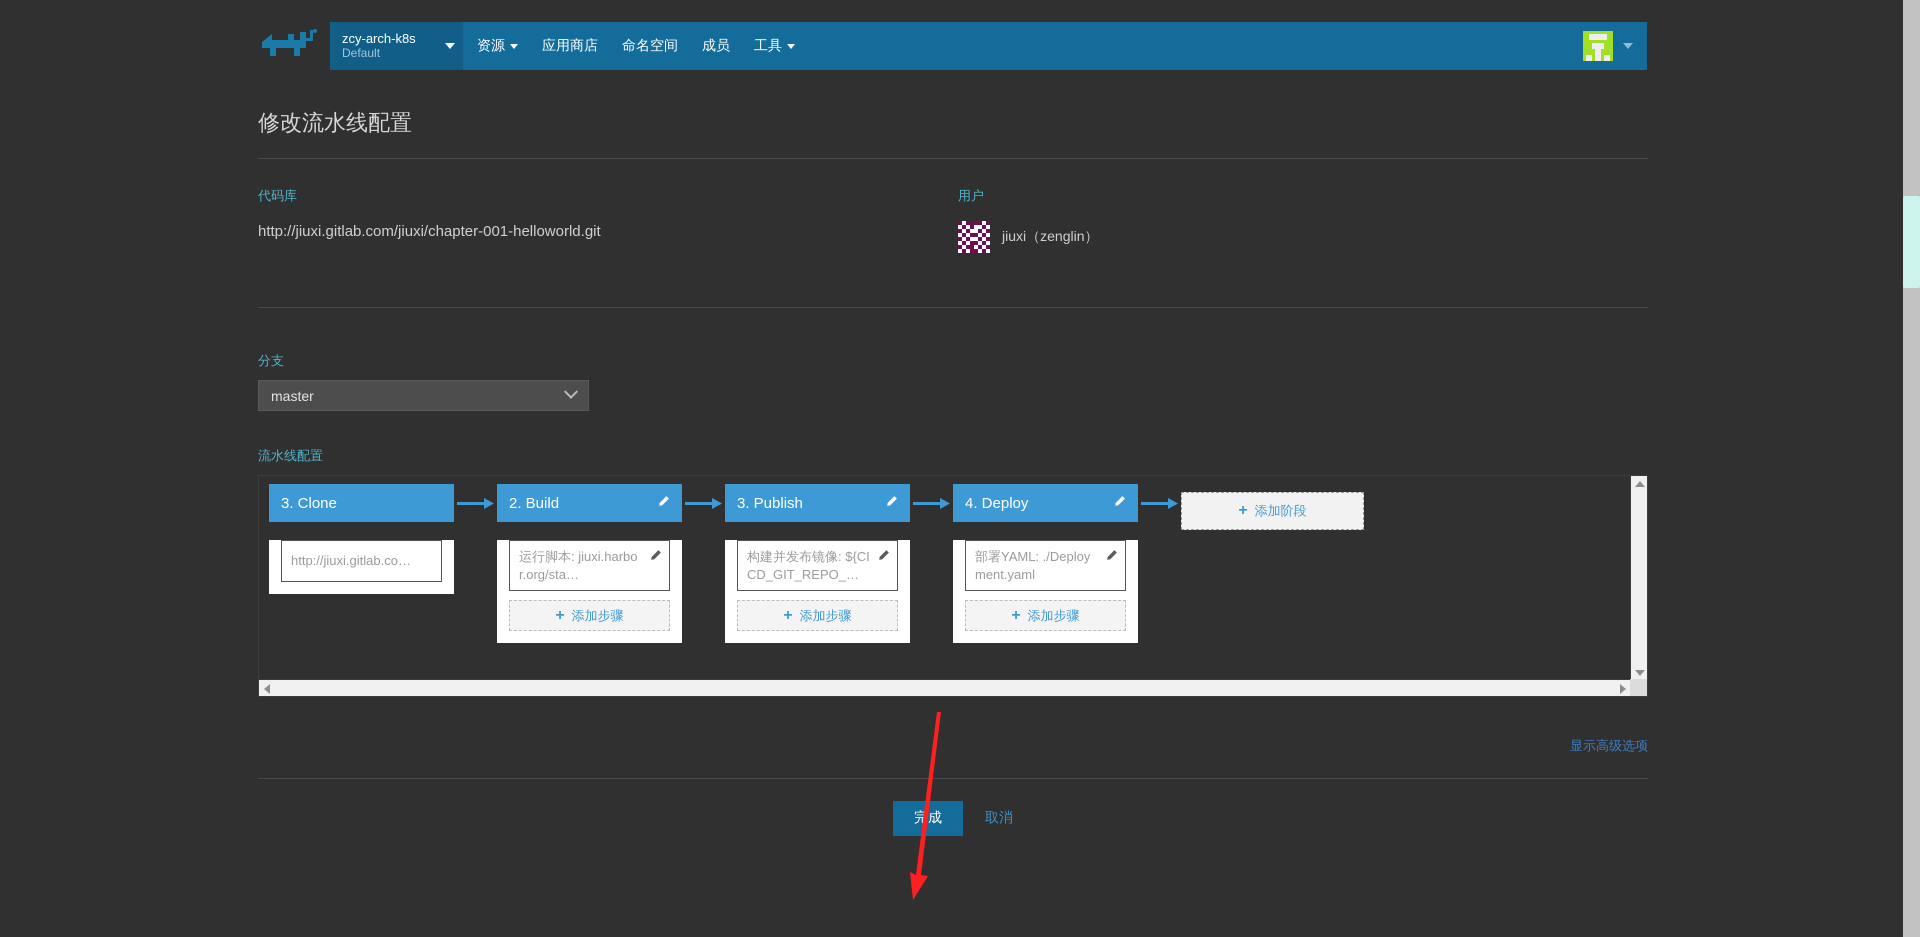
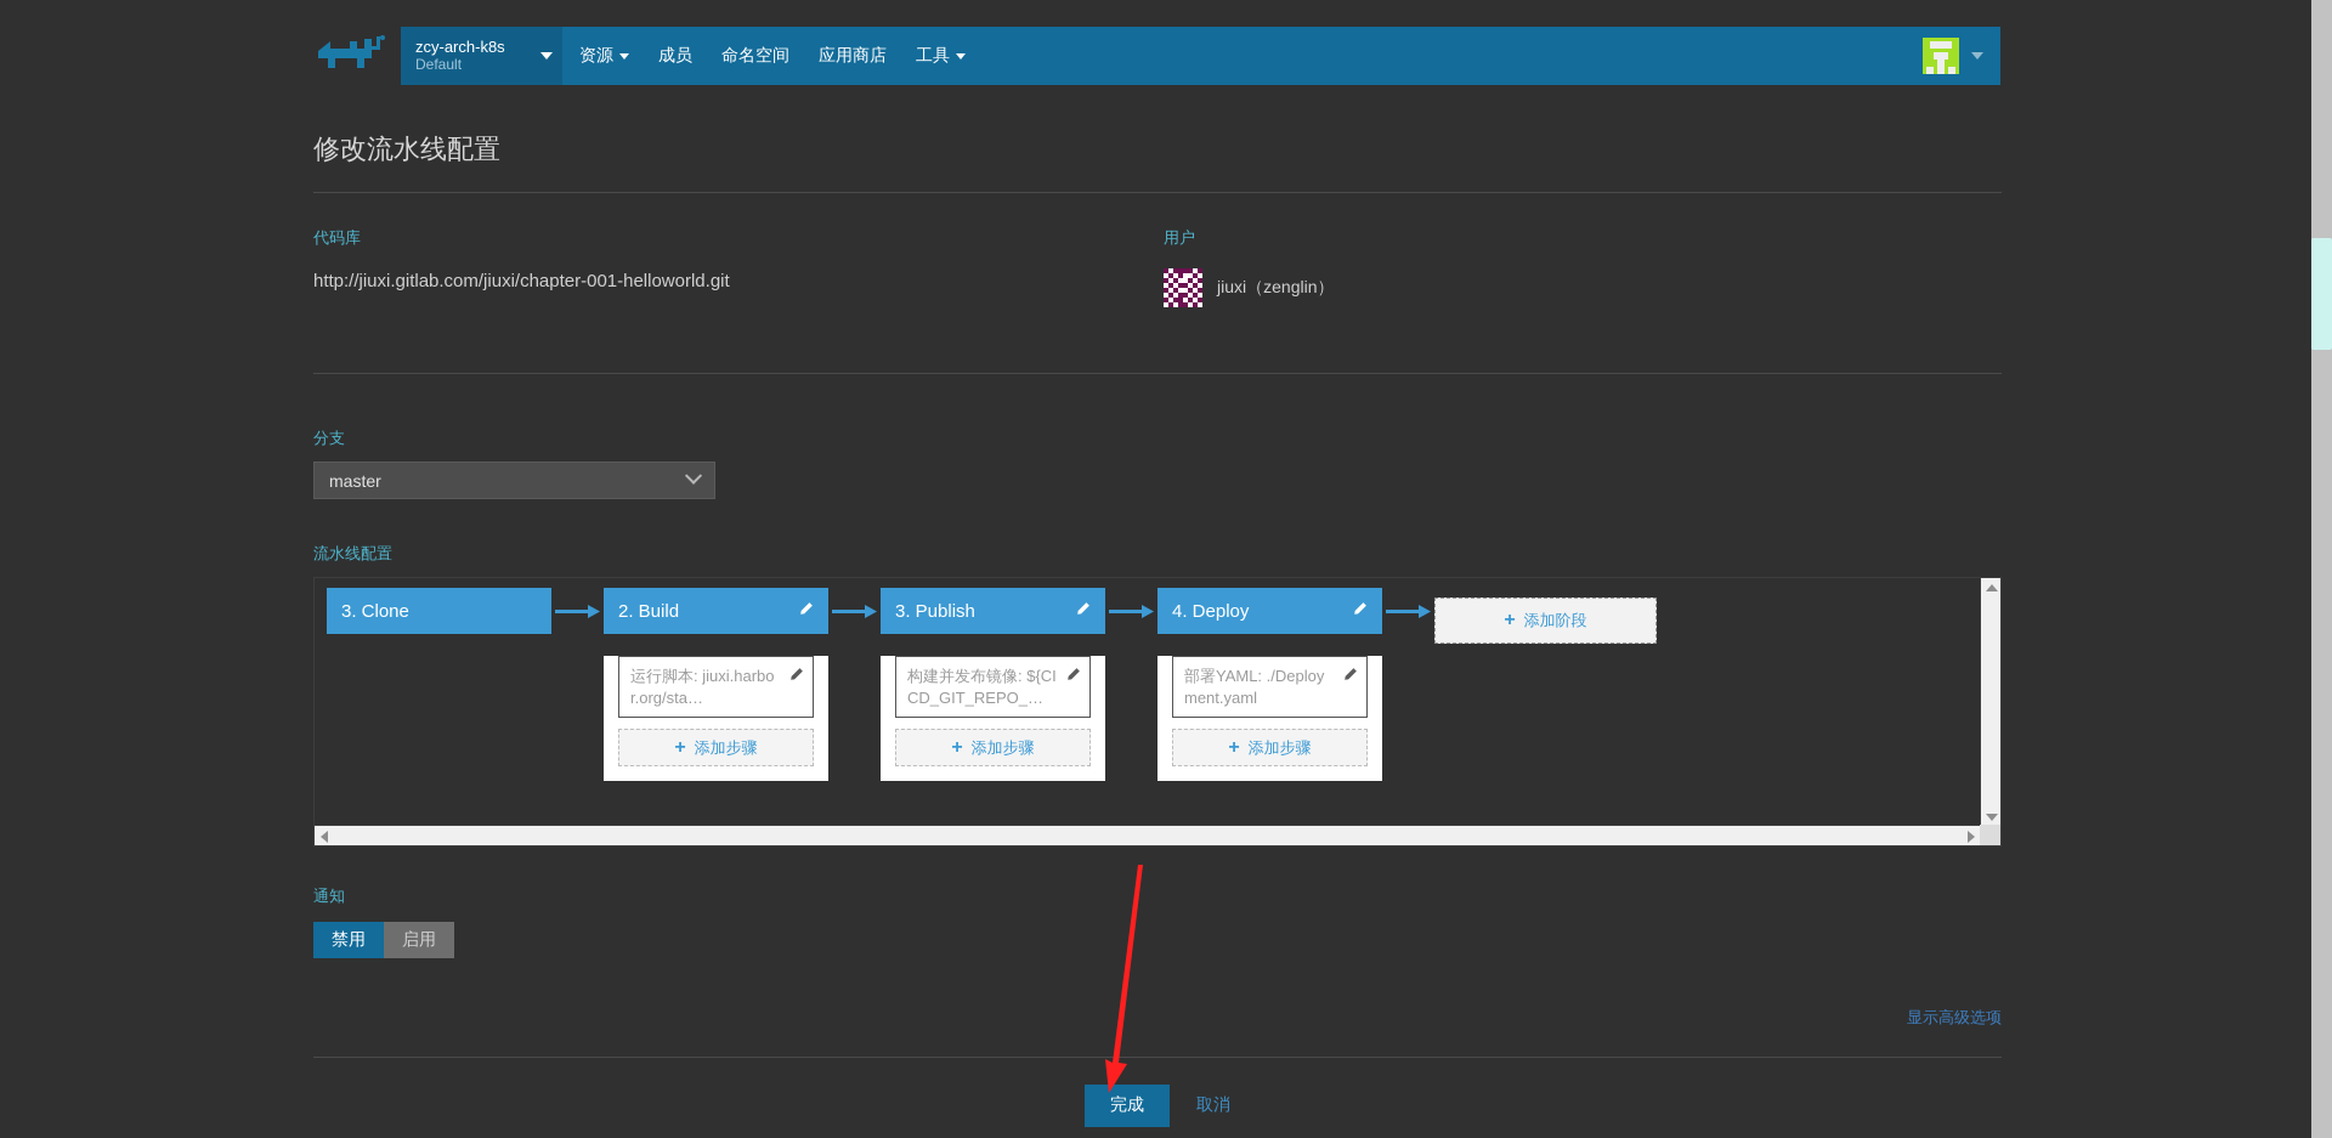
  zcy-arch-k8s
  Default
  资源
- 应用商店
+ 成员
  命名空间
- 成员
+ 应用商店
  工具
  修改流水线配置
  代码库
  http://jiuxi.gitlab.com/jiuxi/chapter-001-helloworld.git
  用户
  jiuxi（zenglin）
  分支
  master
  流水线配置
  3. Clone
- http://jiuxi.gitlab.co…
  2. Build
  运行脚本: jiuxi.harbor.org/sta…
  +
  添加步骤
  3. Publish
  构建并发布镜像: ${CICD_GIT_REPO_…
  +
  添加步骤
  4. Deploy
  部署YAML: ./Deployment.yaml
  +
  添加步骤
  +
  添加阶段
+ 通知
+ 禁用
+ 启用
  显示高级选项
  完成
  取消
